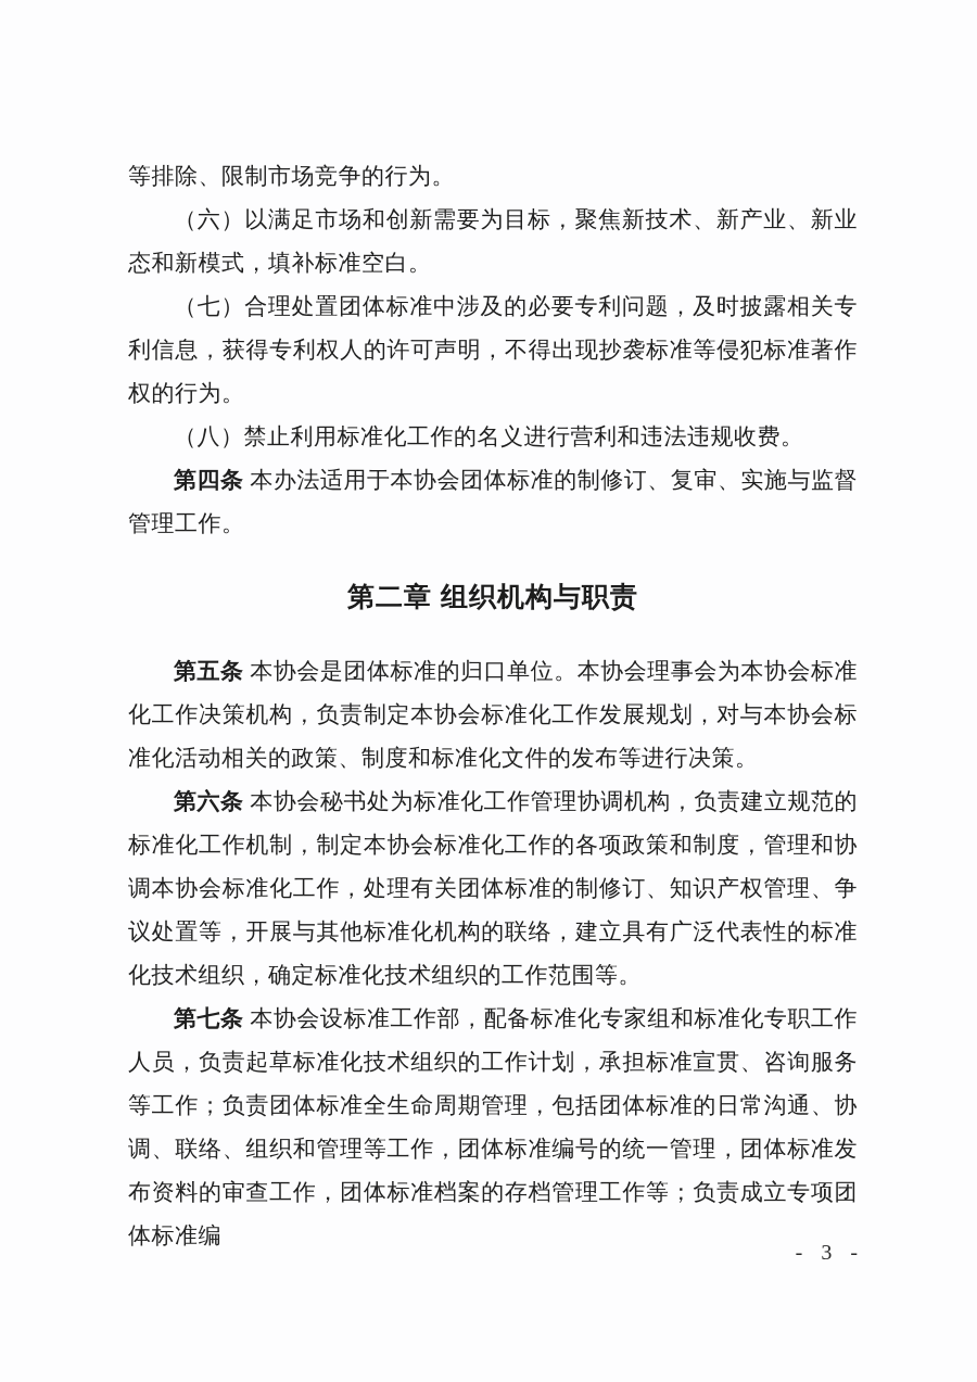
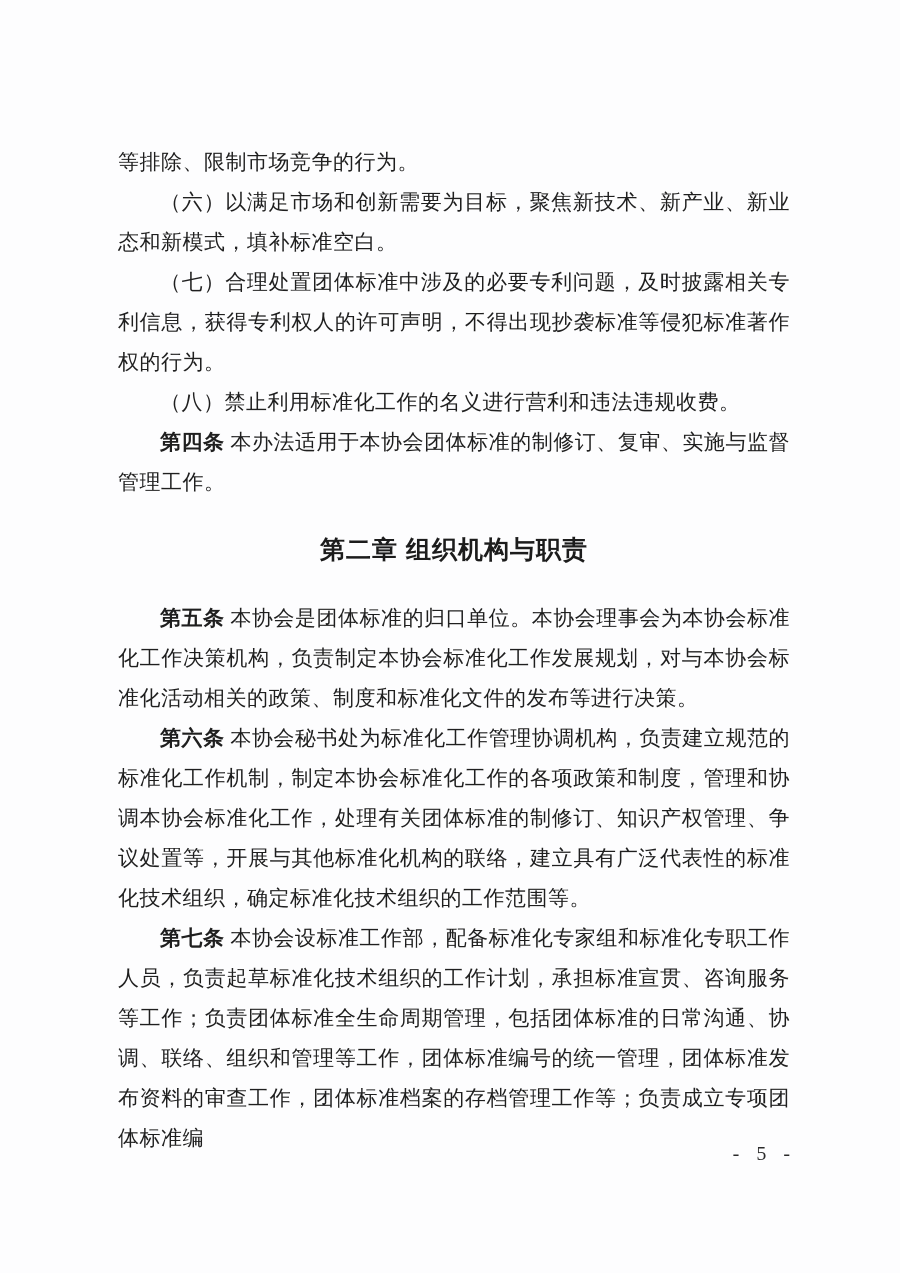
  等排除、限制市场竞争的行为。
  （六）以满足市场和创新需要为目标，聚焦新技术、新产业、新业态和新模式，填补标准空白。
  （七）合理处置团体标准中涉及的必要专利问题，及时披露相关专利信息，获得专利权人的许可声明，不得出现抄袭标准等侵犯标准著作权的行为。
  （八）禁止利用标准化工作的名义进行营利和违法违规收费。
  第四条 本办法适用于本协会团体标准的制修订、复审、实施与监督管理工作。
  第二章 组织机构与职责
  第五条 本协会是团体标准的归口单位。本协会理事会为本协会标准化工作决策机构，负责制定本协会标准化工作发展规划，对与本协会标准化活动相关的政策、制度和标准化文件的发布等进行决策。
  第六条 本协会秘书处为标准化工作管理协调机构，负责建立规范的标准化工作机制，制定本协会标准化工作的各项政策和制度，管理和协调本协会标准化工作，处理有关团体标准的制修订、知识产权管理、争议处置等，开展与其他标准化机构的联络，建立具有广泛代表性的标准化技术组织，确定标准化技术组织的工作范围等。
  第七条 本协会设标准工作部，配备标准化专家组和标准化专职工作人员，负责起草标准化技术组织的工作计划，承担标准宣贯、咨询服务等工作；负责团体标准全生命周期管理，包括团体标准的日常沟通、协调、联络、组织和管理等工作，团体标准编号的统一管理，团体标准发布资料的审查工作，团体标准档案的存档管理工作等；负责成立专项团体标准编
- - 3 -
+ - 5 -
